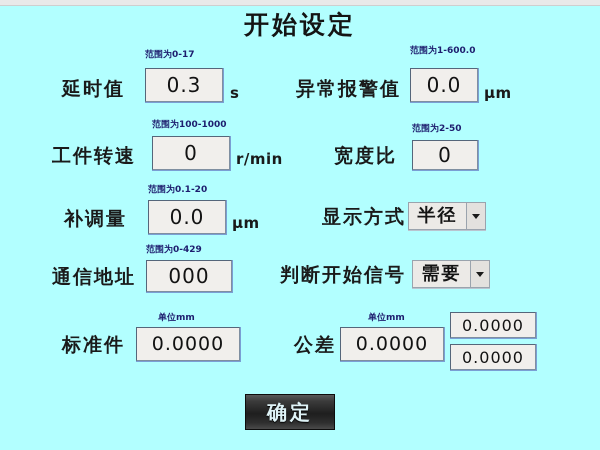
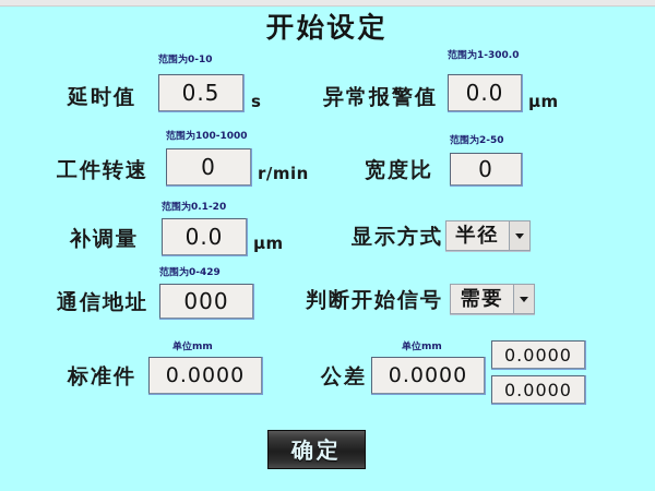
  开始设定
  延时值
- 范围为0-17
+ 范围为0-10
- 0.3
+ 0.5
  s
  异常报警值
- 范围为1-600.0
+ 范围为1-300.0
  0.0
  μm
  工件转速
  范围为100-1000
  0
  r/min
  宽度比
  范围为2-50
  0
  补调量
  范围为0.1-20
  0.0
  μm
  显示方式
  半径
  通信地址
  范围为0-429
  000
  判断开始信号
  需要
  标准件
  单位mm
  0.0000
  公差
  单位mm
  0.0000
  0.0000
  0.0000
  确定
